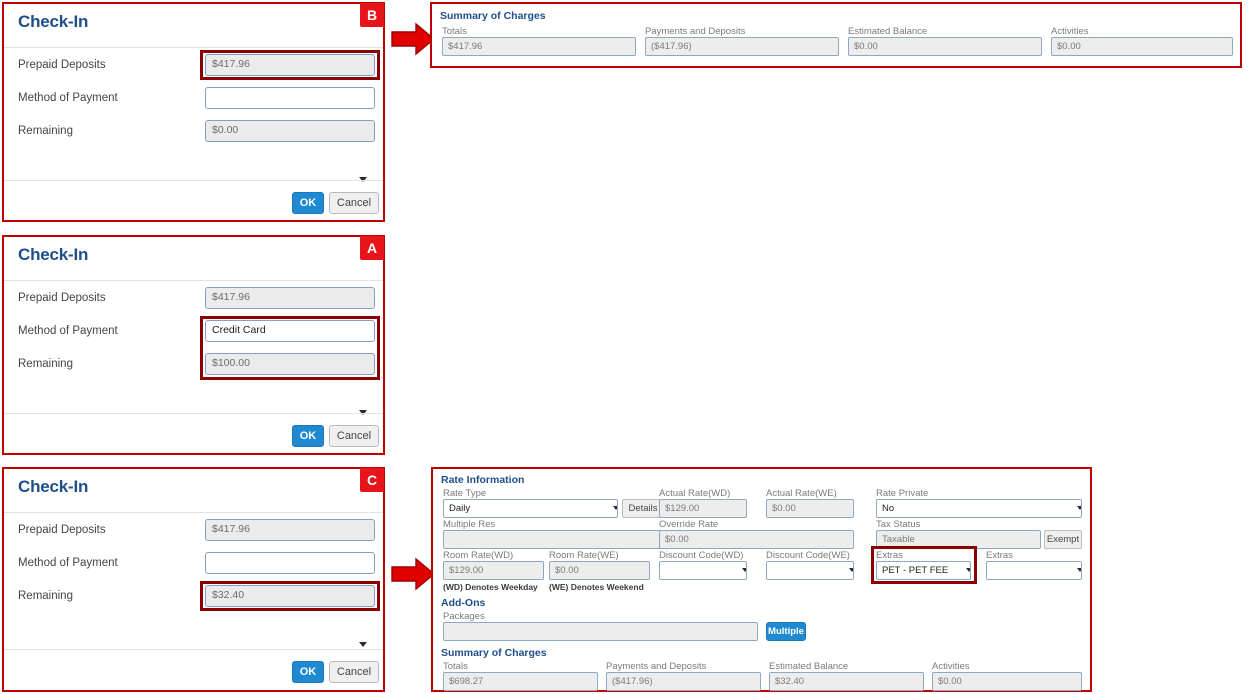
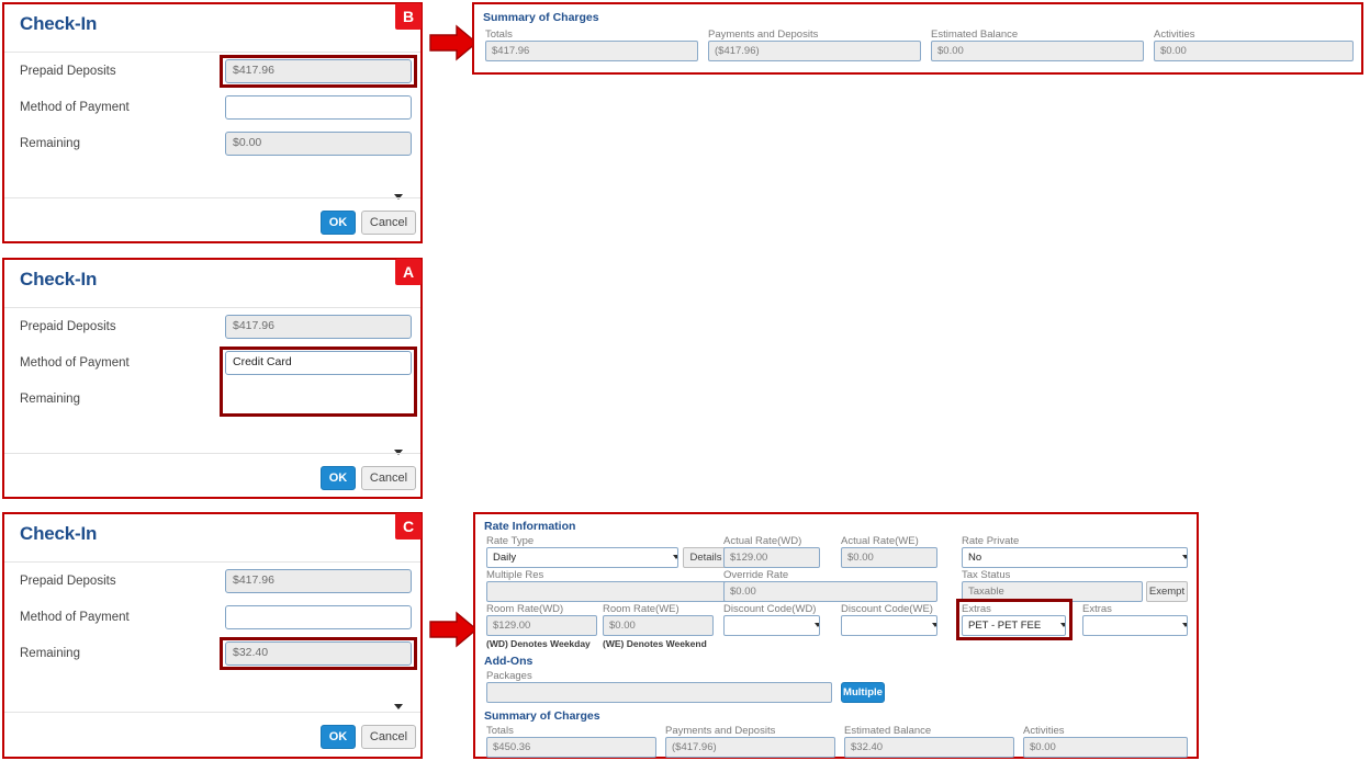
  Check-In
  Prepaid Deposits
  $417.96
  Method of Payment
  Remaining
  $0.00
  OK
  Cancel
  B
  Check-In
  Prepaid Deposits
  $417.96
  Method of Payment
  Credit Card
  Remaining
- $100.00
  OK
  Cancel
  A
  Check-In
  Prepaid Deposits
  $417.96
  Method of Payment
  Remaining
  $32.40
  OK
  Cancel
  C
  Summary of Charges
  Totals
  $417.96
  Payments and Deposits
  ($417.96)
  Estimated Balance
  $0.00
  Activities
  $0.00
  Rate Information
  Rate Type
  Daily
  Details
  Multiple Res
  Room Rate(WD)
  $129.00
  (WD) Denotes Weekday
  Room Rate(WE)
  $0.00
  (WE) Denotes Weekend
  Actual Rate(WD)
  $129.00
  Actual Rate(WE)
  $0.00
  Override Rate
  $0.00
  Discount Code(WD)
  Discount Code(WE)
  Rate Private
  No
  Tax Status
  Taxable
  Exempt
  Extras
  PET - PET FEE
  Extras
  Add-Ons
  Packages
  Multiple
  Summary of Charges
  Totals
- $698.27
+ $450.36
  Payments and Deposits
  ($417.96)
  Estimated Balance
  $32.40
  Activities
  $0.00
